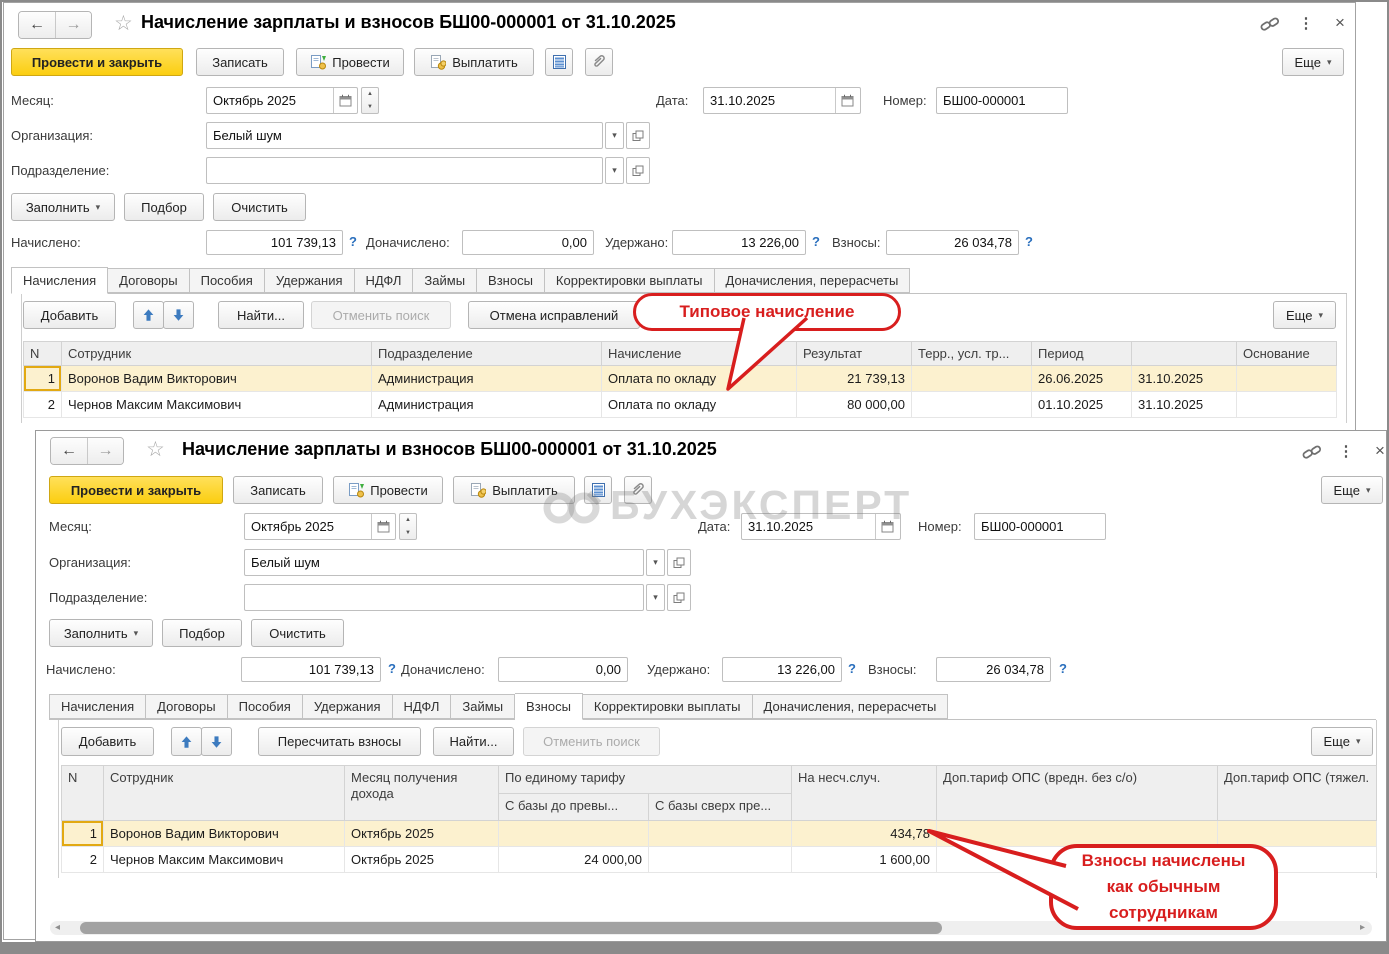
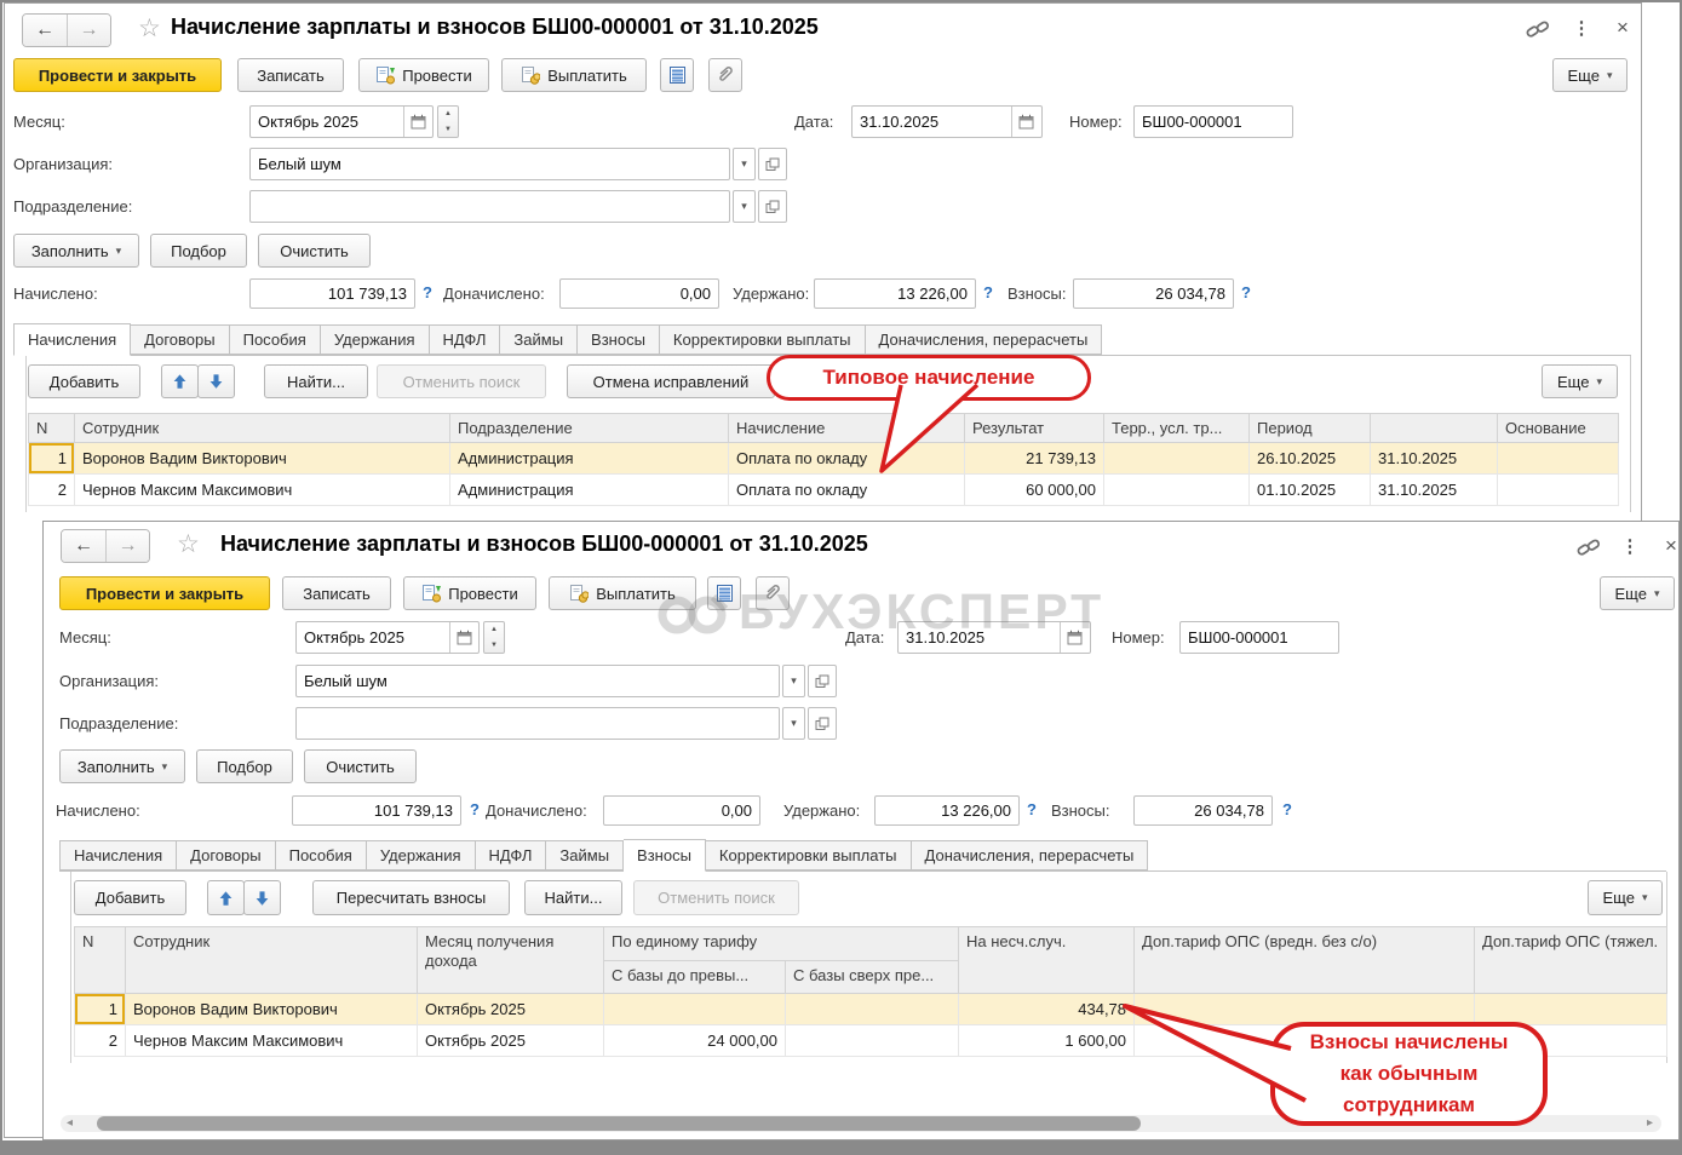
  ←
  →
  ☆
  Начисление зарплаты и взносов БШ00-000001 от 31.10.2025
  ⋮
  ×
  Провести и закрыть
  Записать
  Провести
  Выплатить
  Еще
  ▾
  Месяц:
  Октябрь 2025
  Дата:
  31.10.2025
  Номер:
  БШ00-000001
  Организация:
  Белый шум
  ▾
  Подразделение:
  ▾
  Заполнить
  ▾
  Подбор
  Очистить
  Начислено:
  101 739,13
  ?
  Доначислено:
  0,00
  Удержано:
  13 226,00
  ?
  Взносы:
  26 034,78
  ?
  Начисления
  Договоры
  Пособия
  Удержания
  НДФЛ
  Займы
  Взносы
  Корректировки выплаты
  Доначисления, перерасчеты
  Добавить
  Найти...
  Отменить поиск
  Отмена исправлений
  Еще
  ▾
  N	Сотрудник	Подразделение	Начисление	Результат	Терр., усл. тр...	Период		Основание
- 1	Воронов Вадим Викторович	Администрация	Оплата по окладу	21 739,13		26.06.2025	31.10.2025
+ 1	Воронов Вадим Викторович	Администрация	Оплата по окладу	21 739,13		26.10.2025	31.10.2025
- 2	Чернов Максим Максимович	Администрация	Оплата по окладу	80 000,00		01.10.2025	31.10.2025
+ 2	Чернов Максим Максимович	Администрация	Оплата по окладу	60 000,00		01.10.2025	31.10.2025
  Типовое начисление
  ←
  →
  ☆
  Начисление зарплаты и взносов БШ00-000001 от 31.10.2025
  ⋮
  ×
  Провести и закрыть
  Записать
  Провести
  Выплатить
  Еще
  ▾
  БУХЭКСПЕРТ
  Месяц:
  Октябрь 2025
  Дата:
  31.10.2025
  Номер:
  БШ00-000001
  Организация:
  Белый шум
  ▾
  Подразделение:
  ▾
  Заполнить
  ▾
  Подбор
  Очистить
  Начислено:
  101 739,13
  ?
  Доначислено:
  0,00
  Удержано:
  13 226,00
  ?
  Взносы:
  26 034,78
  ?
  Начисления
  Договоры
  Пособия
  Удержания
  НДФЛ
  Займы
  Взносы
  Корректировки выплаты
  Доначисления, перерасчеты
  Добавить
  Пересчитать взносы
  Найти...
  Отменить поиск
  Еще
  ▾
  N	Сотрудник	Месяц получения дохода	По единому тарифу	На несч.случ.	Доп.тариф ОПС (вредн. без с/о)	Доп.тариф ОПС (тяжел.
  С базы до превы...	С базы сверх пре...
  1	Воронов Вадим Викторович	Октябрь 2025			434,78
  2	Чернов Максим Максимович	Октябрь 2025	24 000,00		1 600,00
  ◂
  ▸
  Взносы начислены как обычным сотрудникам
